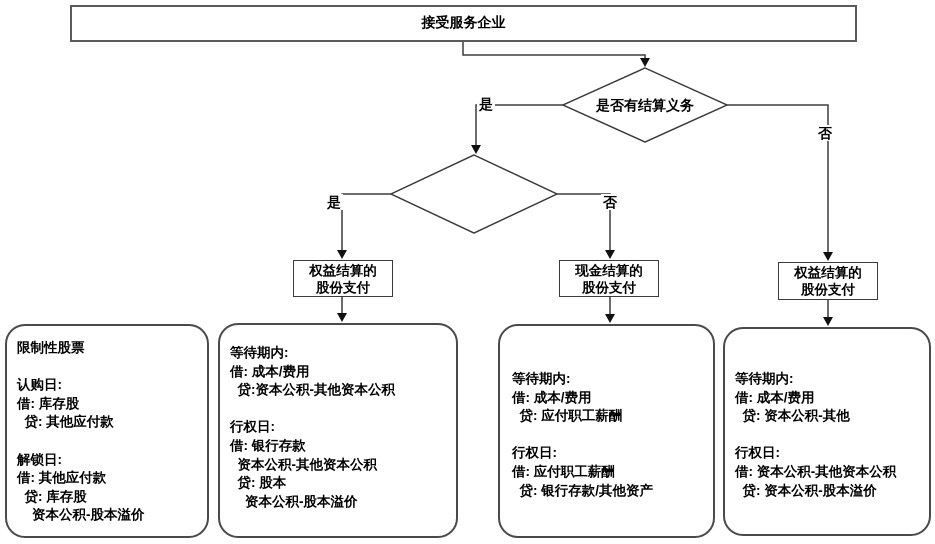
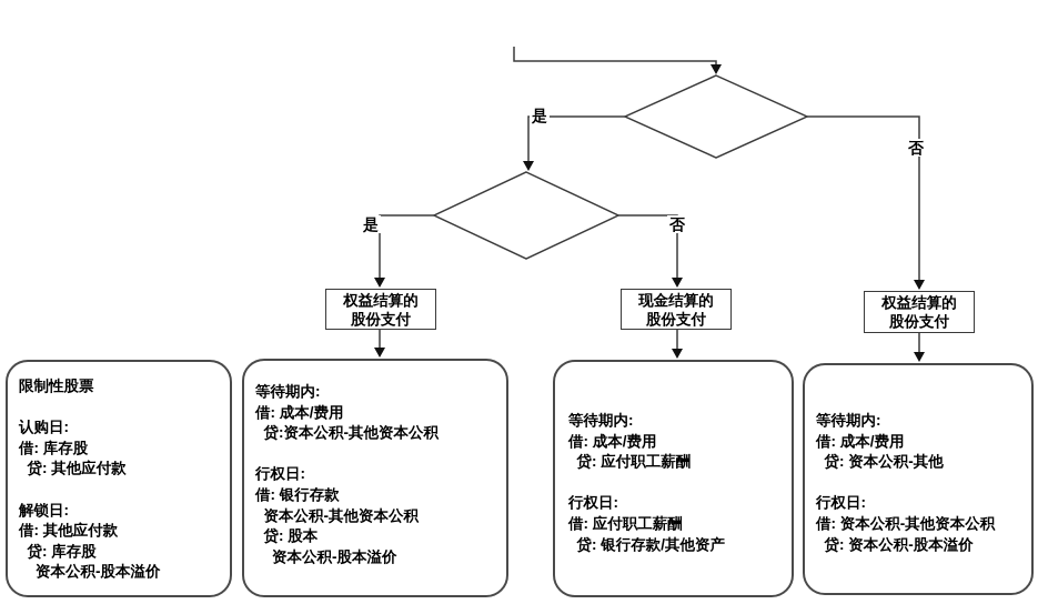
- 接受服务企业
- 是否有结算义务
  是
  否
  是
  否
  权益结算的
  股份支付
  现金结算的
  股份支付
  权益结算的
  股份支付
  限制性股票
  认购日:
  借: 库存股
  贷: 其他应付款
  解锁日:
  借: 其他应付款
  贷: 库存股
  资本公积-股本溢价
  等待期内:
  借: 成本/费用
  贷:资本公积-其他资本公积
  行权日:
  借: 银行存款
  资本公积-其他资本公积
  贷: 股本
  资本公积-股本溢价
  等待期内:
  借: 成本/费用
  贷: 应付职工薪酬
  行权日:
  借: 应付职工薪酬
  贷: 银行存款/其他资产
  等待期内:
  借: 成本/费用
  贷: 资本公积-其他
  行权日:
  借: 资本公积-其他资本公积
  贷: 资本公积-股本溢价
